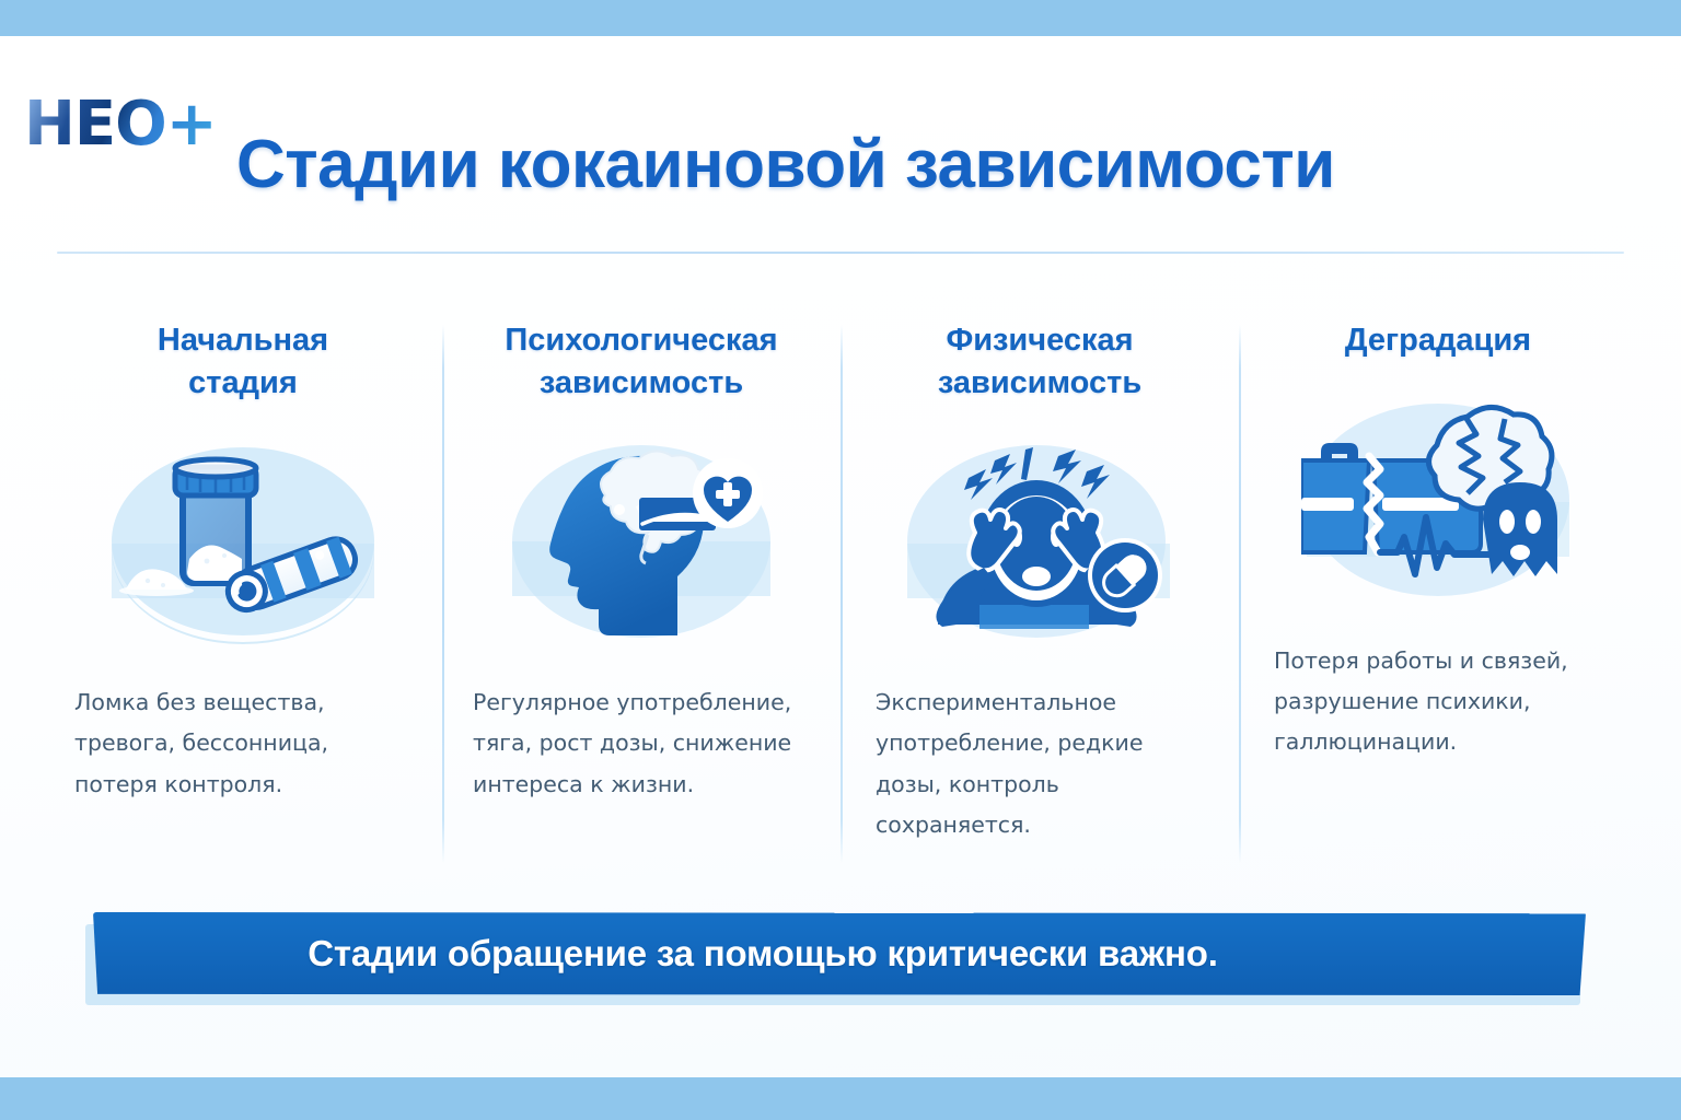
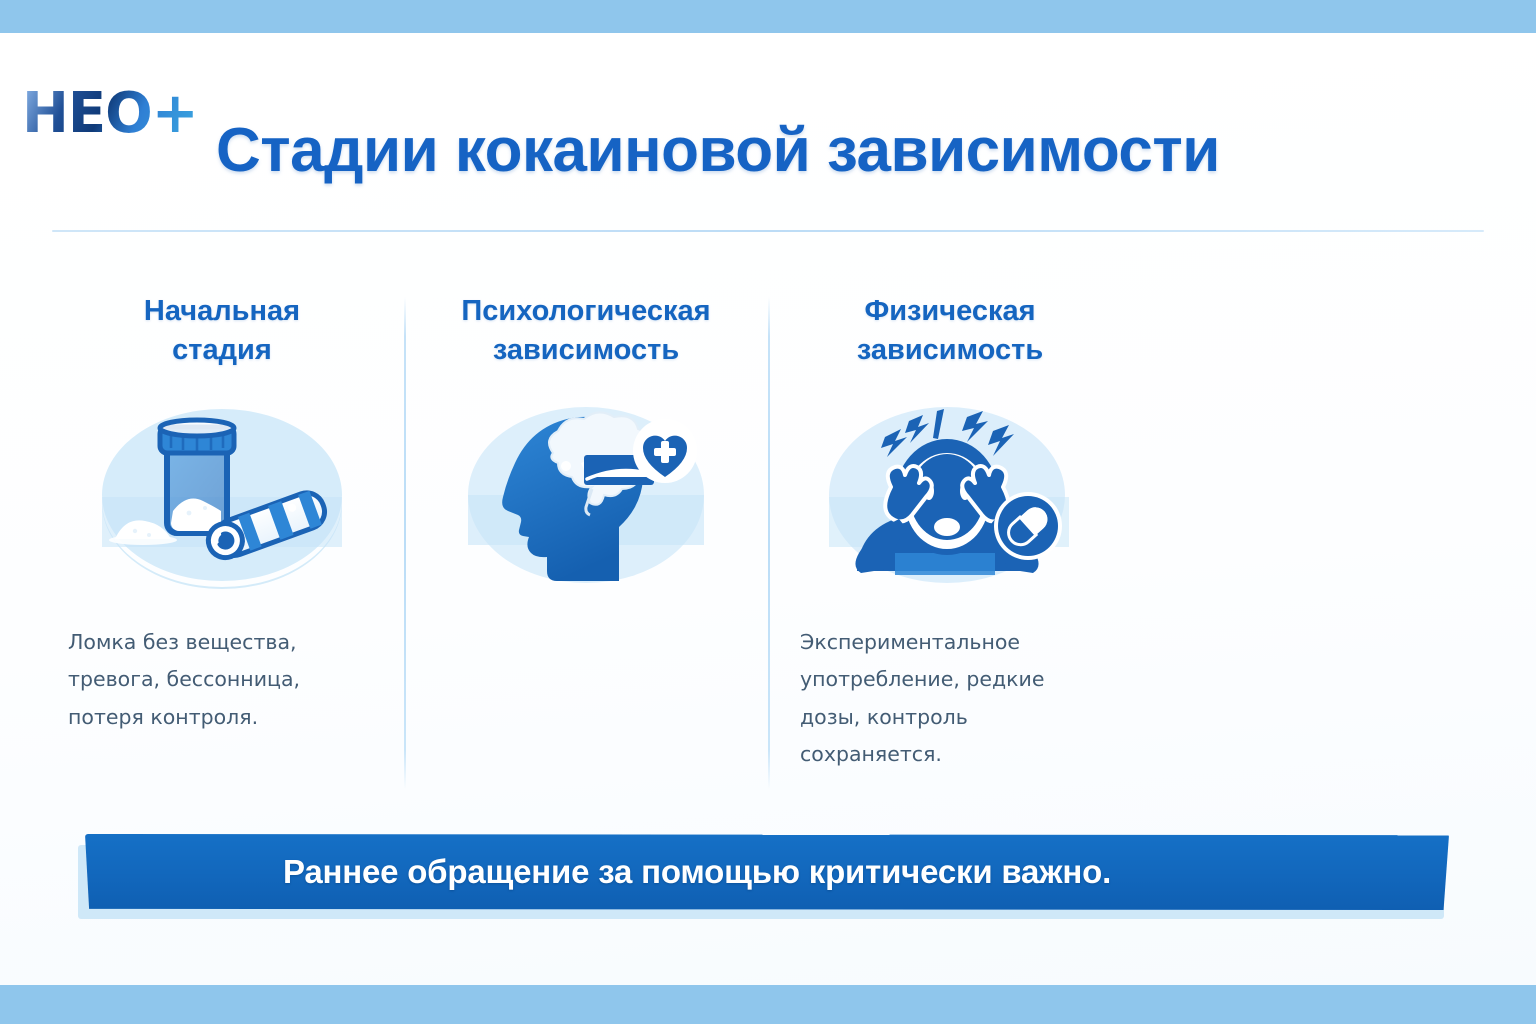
  HEO+
  Стадии кокаиновой зависимости
  Начальная
  стадия
  Ломка без вещества, тревога, бессонница, потеря контроля.
  Психологическая
  зависимость
- Регулярное употребление, тяга, рост дозы, снижение интереса к жизни.
  Физическая
  зависимость
  Экспериментальное употребление, редкие дозы, контроль сохраняется.
- Деградация
- Потеря работы и связей, разрушение психики, галлюцинации.
- Стадии обращение за помощью критически важно.
+ Раннее обращение за помощью критически важно.
